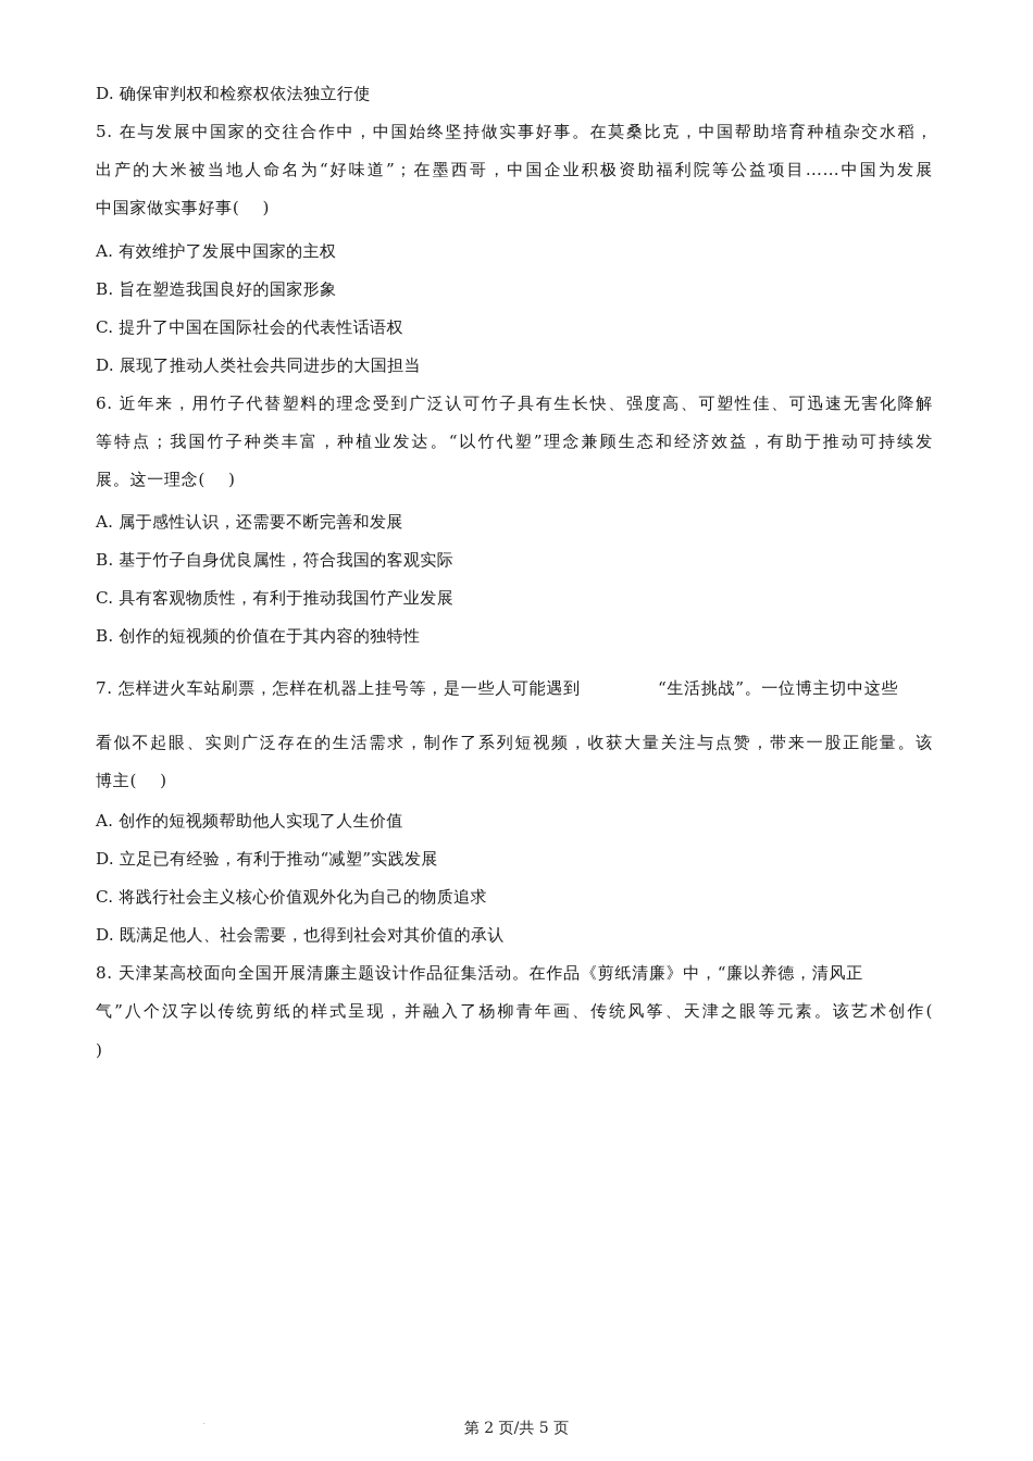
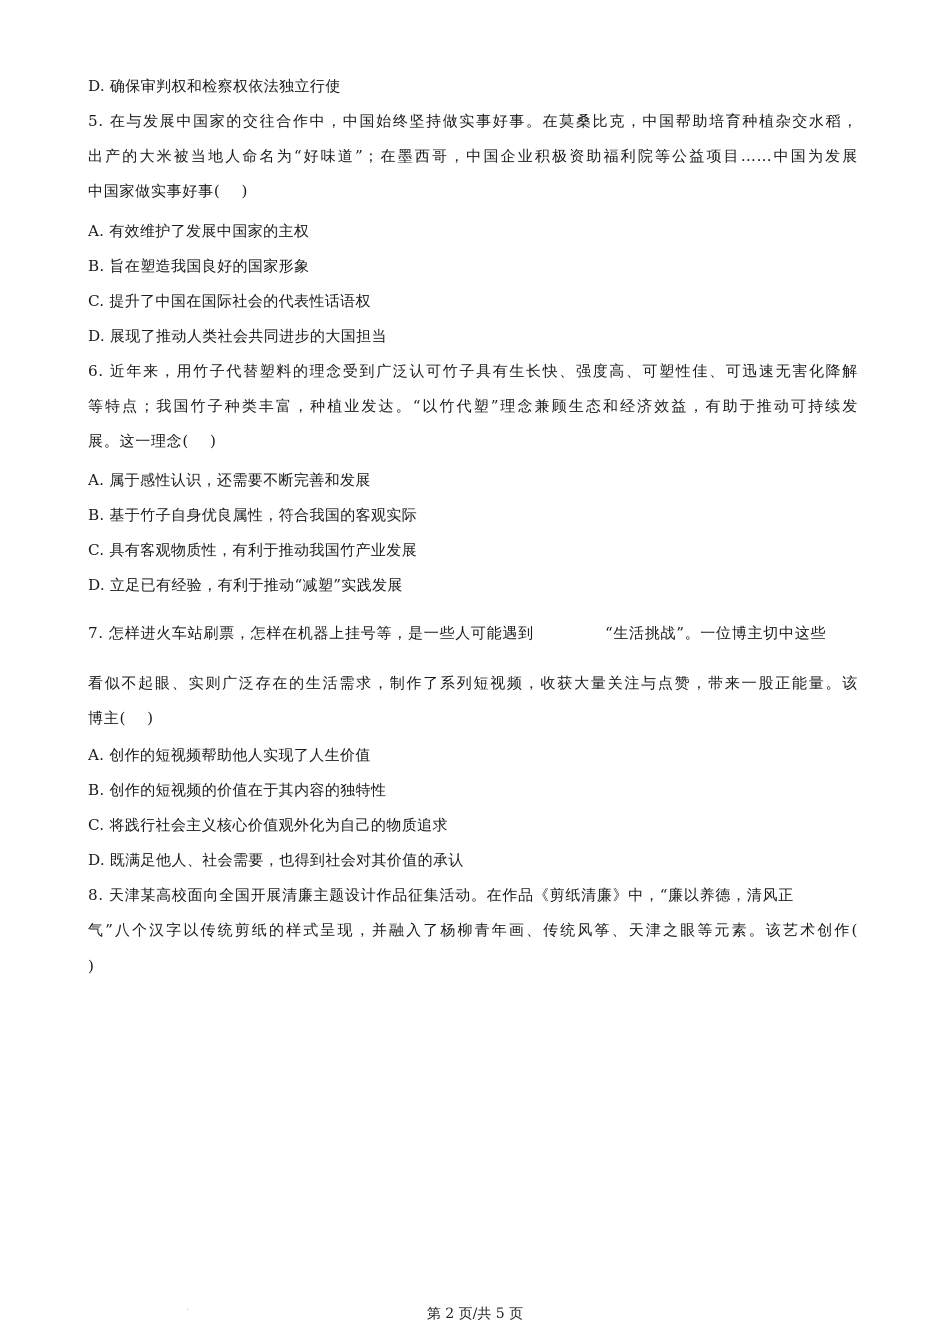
  D. 确保审判权和检察权依法独立行使
  5. 在与发展中国家的交往合作中，中国始终坚持做实事好事。在莫桑比克，中国帮助培育种植杂交水稻，
  出产的大米被当地人命名为“好味道”；在墨西哥，中国企业积极资助福利院等公益项目……中国为发展
  中国家做实事好事( )
  A. 有效维护了发展中国家的主权
  B. 旨在塑造我国良好的国家形象
  C. 提升了中国在国际社会的代表性话语权
  D. 展现了推动人类社会共同进步的大国担当
  6. 近年来，用竹子代替塑料的理念受到广泛认可竹子具有生长快、强度高、可塑性佳、可迅速无害化降解
  等特点；我国竹子种类丰富，种植业发达。“以竹代塑”理念兼顾生态和经济效益，有助于推动可持续发
  展。这一理念( )
  A. 属于感性认识，还需要不断完善和发展
  B. 基于竹子自身优良属性，符合我国的客观实际
  C. 具有客观物质性，有利于推动我国竹产业发展
- B. 创作的短视频的价值在于其内容的独特性
+ D. 立足已有经验，有利于推动“减塑”实践发展
  7. 怎样进火车站刷票，怎样在机器上挂号等，是一些人可能遇到
  “生活挑战”。一位博主切中这些
  看似不起眼、实则广泛存在的生活需求，制作了系列短视频，收获大量关注与点赞，带来一股正能量。该
  博主( )
  A. 创作的短视频帮助他人实现了人生价值
- D. 立足已有经验，有利于推动“减塑”实践发展
+ B. 创作的短视频的价值在于其内容的独特性
  C. 将践行社会主义核心价值观外化为自己的物质追求
  D. 既满足他人、社会需要，也得到社会对其价值的承认
  8. 天津某高校面向全国开展清廉主题设计作品征集活动。在作品《剪纸清廉》中，“廉以养德，清风正
  气”八个汉字以传统剪纸的样式呈现，并融入了杨柳青年画、传统风筝、天津之眼等元素。该艺术创作(
  )
  第 2 页/共 5 页
